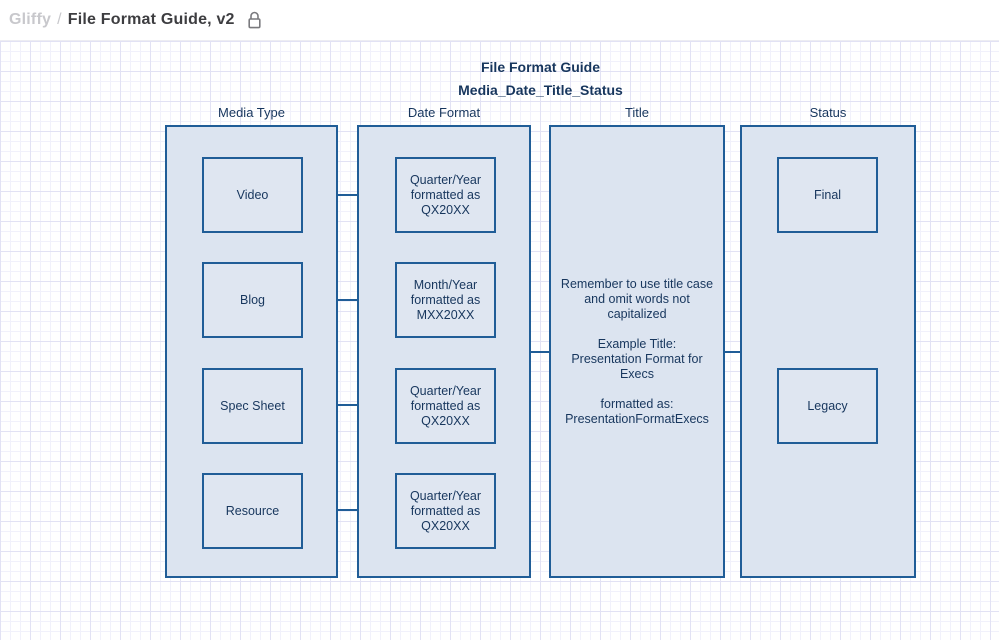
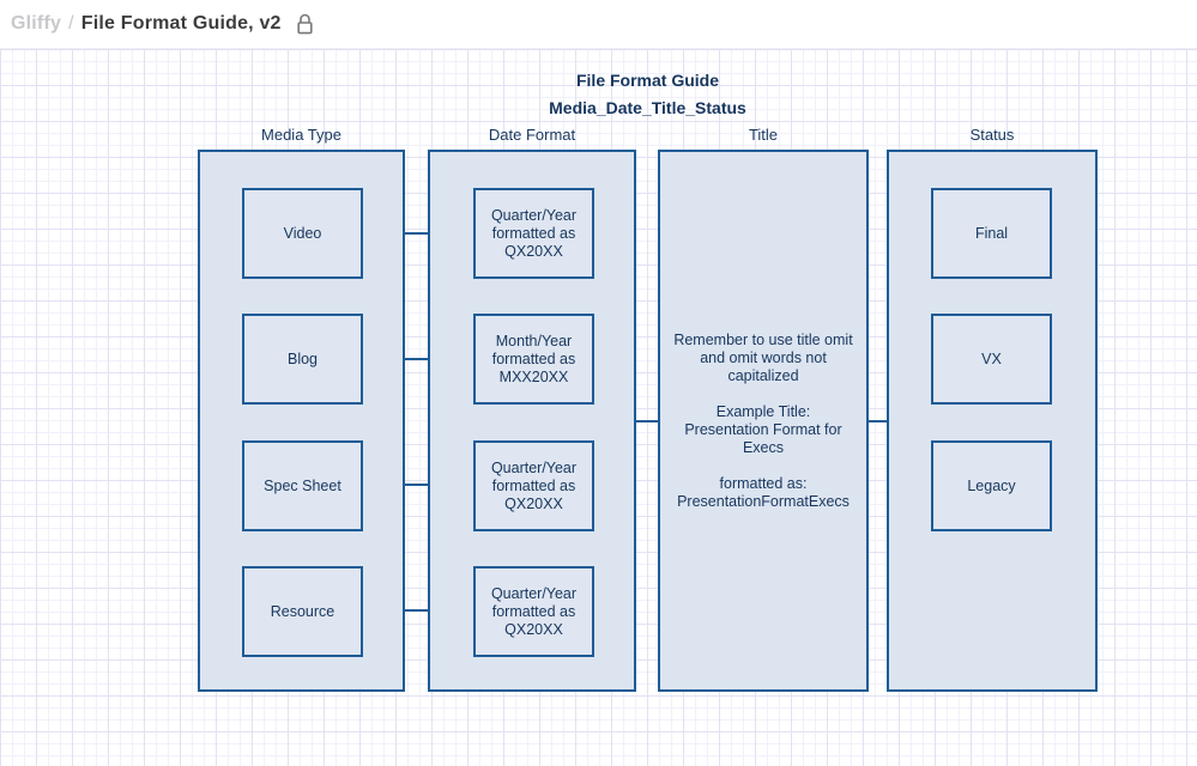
  Gliffy
  /
  File Format Guide, v2
  File Format Guide
  Media_Date_Title_Status
  Media Type
  Date Format
  Title
  Status
  Video
  Blog
  Spec Sheet
  Resource
  Quarter/Year formatted as QX20XX
  Month/Year formatted as MXX20XX
  Quarter/Year formatted as QX20XX
  Quarter/Year formatted as QX20XX
- Remember to use title case and omit words not capitalized
+ Remember to use title omit and omit words not capitalized
  Example Title:
  Presentation Format for Execs
  formatted as:
  PresentationFormatExecs
  Final
+ VX
  Legacy
